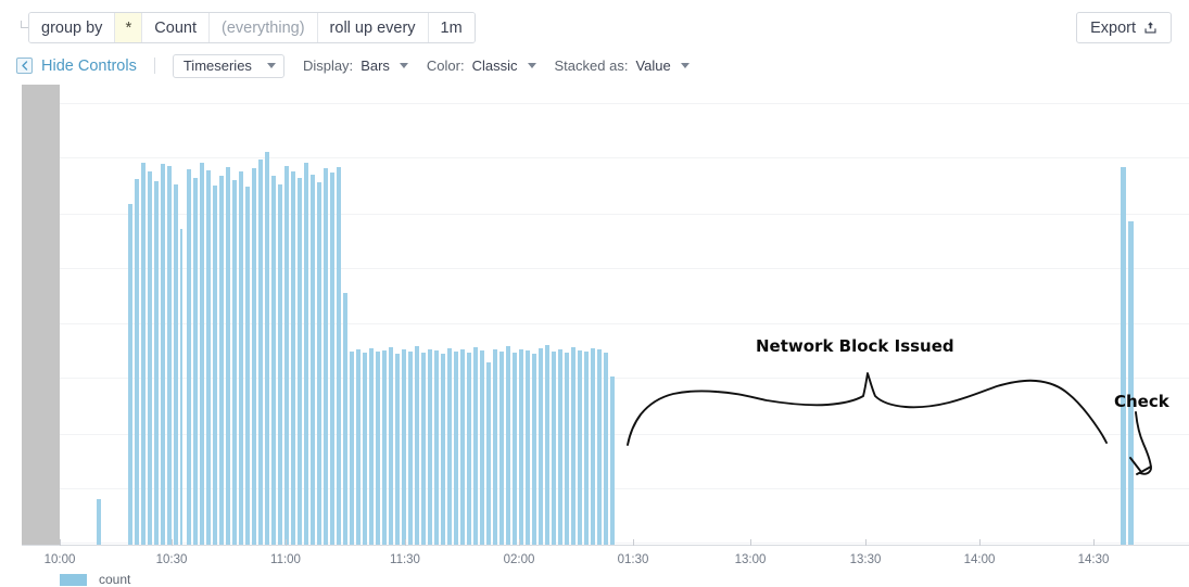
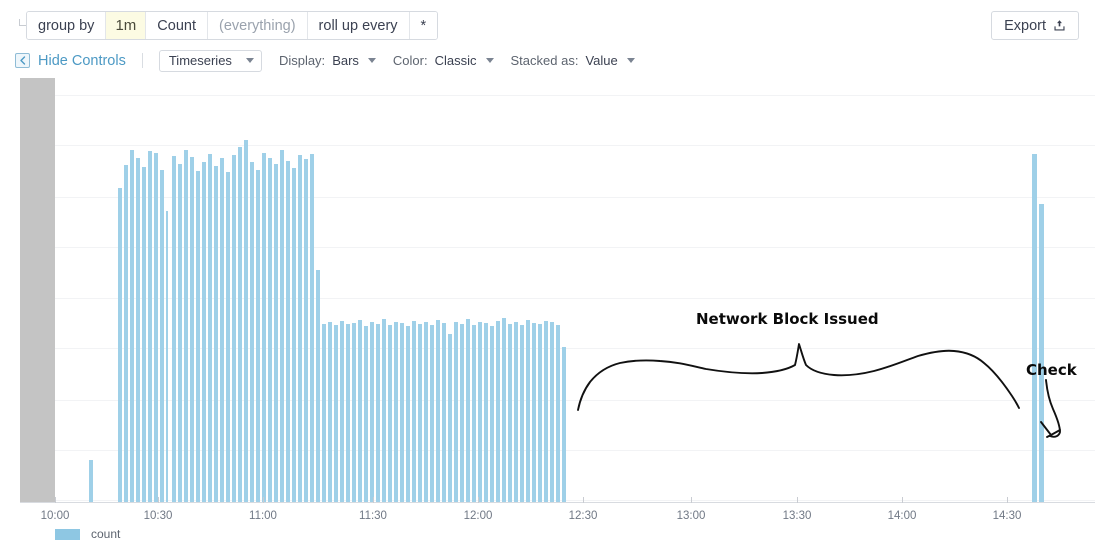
  group by
- *
+ 1m
  Count
  (everything)
  roll up every
- 1m
+ *
  Export
  Hide Controls
  Timeseries
  Display:
  Bars
  Color:
  Classic
  Stacked as:
  Value
  10:00
  10:30
  11:00
  11:30
- 02:00
+ 12:00
- 01:30
+ 12:30
  13:00
  13:30
  14:00
  14:30
  Network Block Issued
  Check
  count
